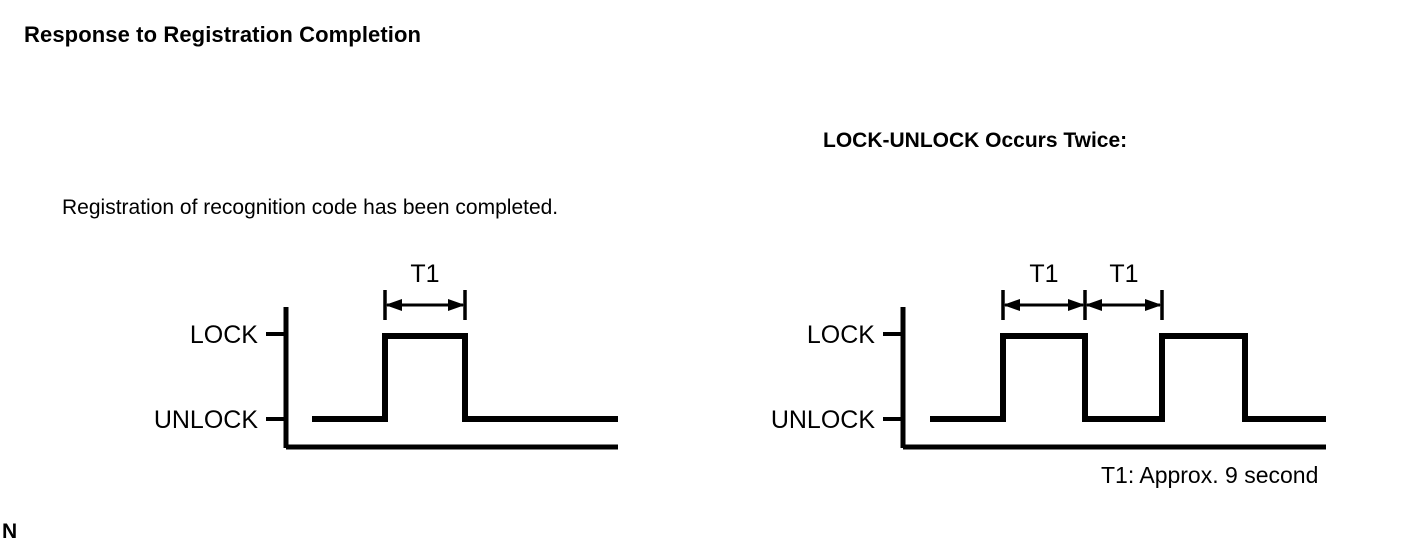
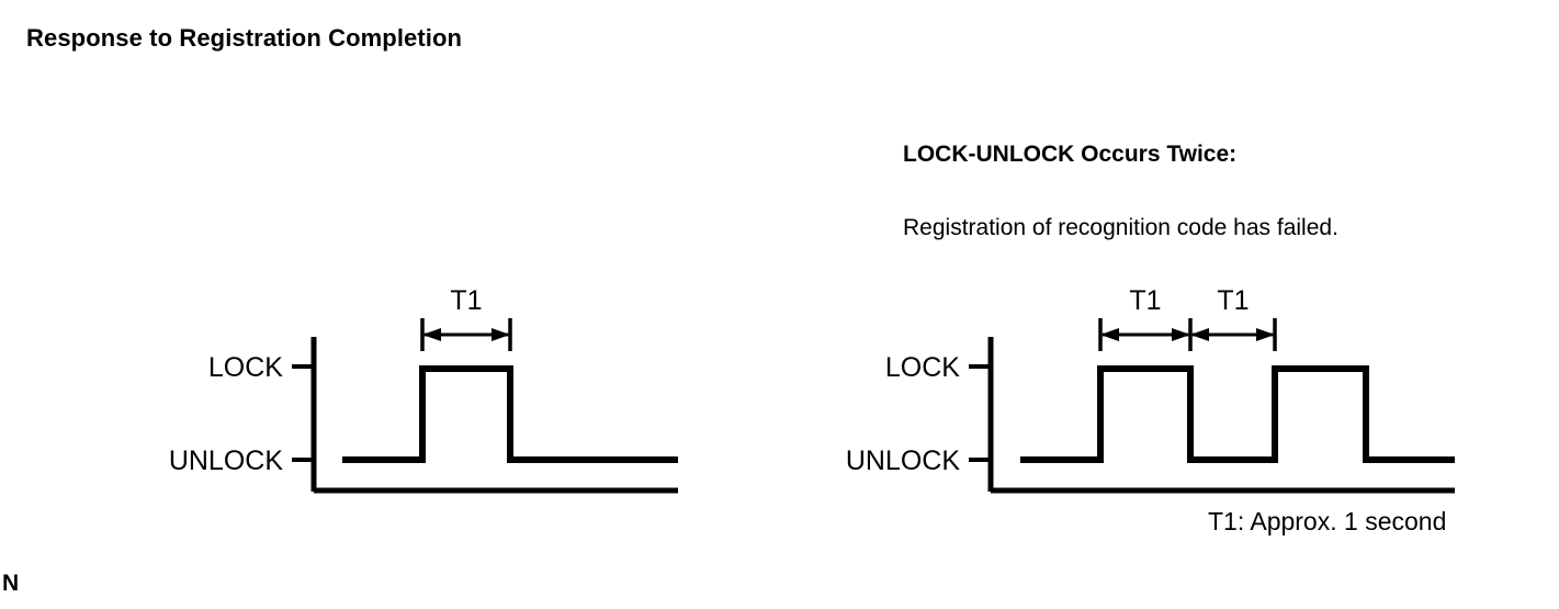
  Response to Registration Completion
- Registration of recognition code has been completed.
  LOCK
  UNLOCK
  T1
  LOCK-UNLOCK Occurs Twice:
+ Registration of recognition code has failed.
  LOCK
  UNLOCK
  T1
  T1
- T1: Approx. 9 second
+ T1: Approx. 1 second
  N
